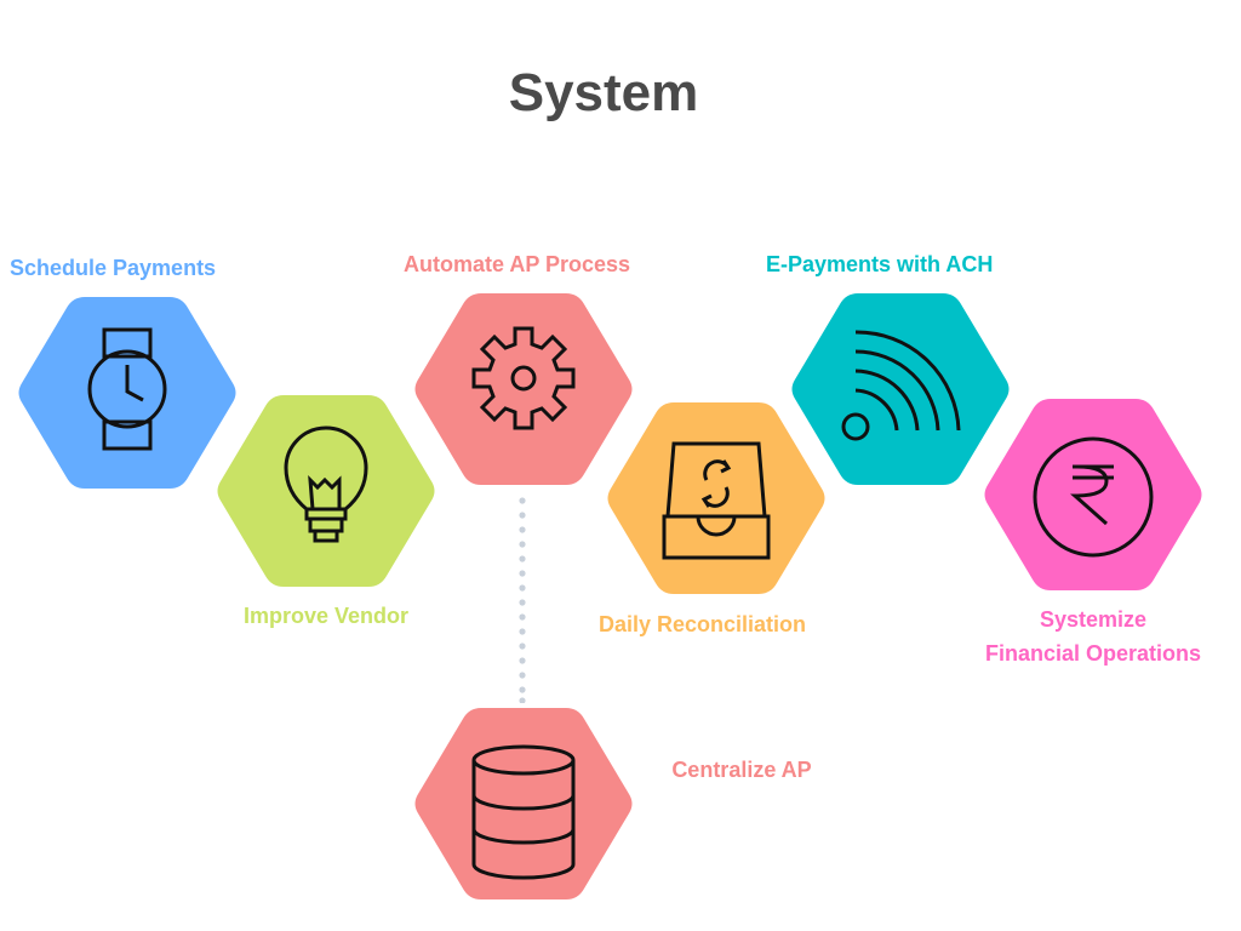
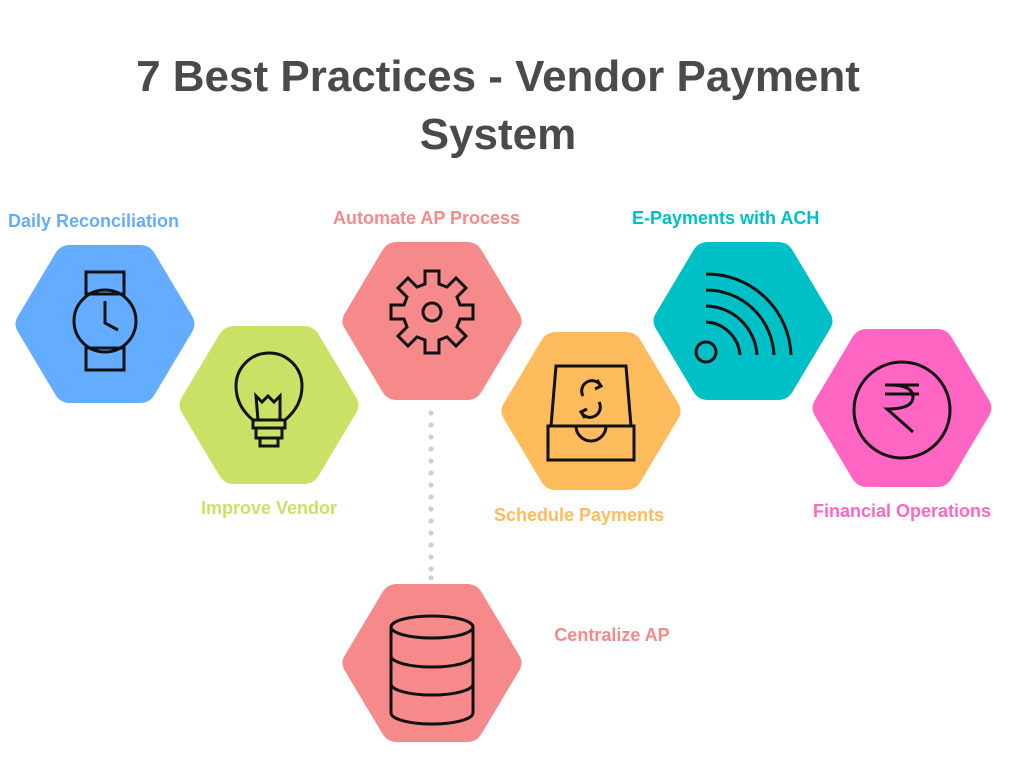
+ 7 Best Practices - Vendor Payment
  System
- Schedule Payments
+ Daily Reconciliation
  Improve Vendor
  Automate AP Process
- Daily Reconciliation
+ Schedule Payments
  E-Payments with ACH
- Systemize
  Financial Operations
  Centralize AP
